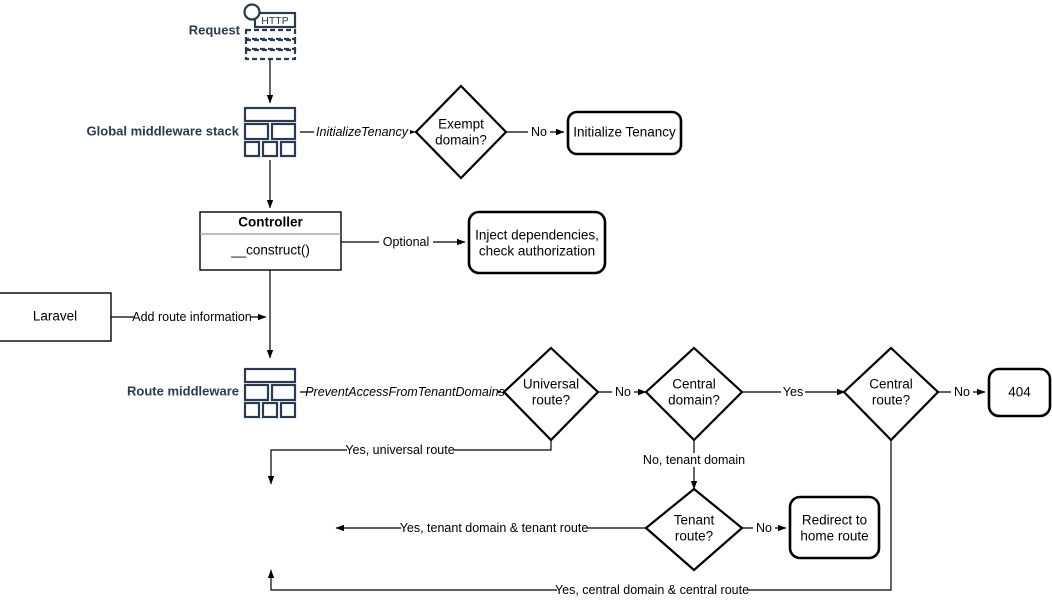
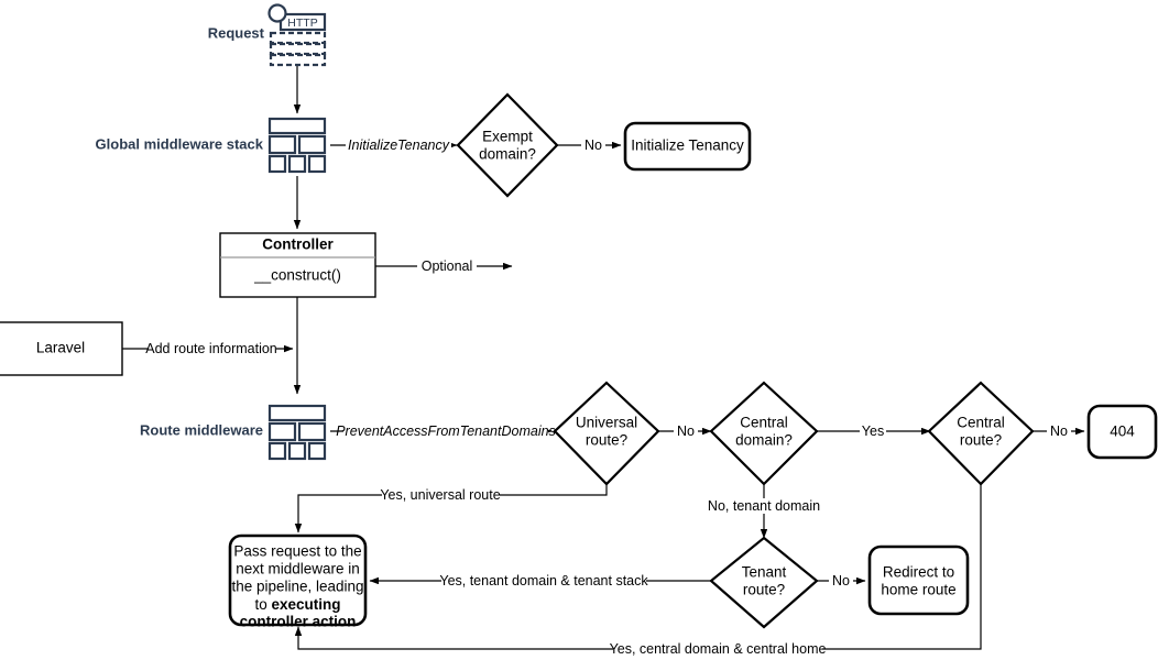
  HTTP
  Request
  Global middleware stack
  Exempt
  domain?
  Initialize Tenancy
  Controller
  __construct()
- Inject dependencies,
- check authorization
  Laravel
  Route middleware
  Universal
  route?
  Central
  domain?
  Central
  route?
  404
  Tenant
  route?
  Redirect to
  home route
+ Pass request to the
+ next middleware in
+ the pipeline, leading
+ to executing
+ controller action
  InitializeTenancy
  No
  Optional
  Add route information
  PreventAccessFromTenantDomains
  No
  Yes
  No
  Yes, universal route
  No, tenant domain
  No
- Yes, tenant domain & tenant route
+ Yes, tenant domain & tenant stack
- Yes, central domain & central route
+ Yes, central domain & central home
